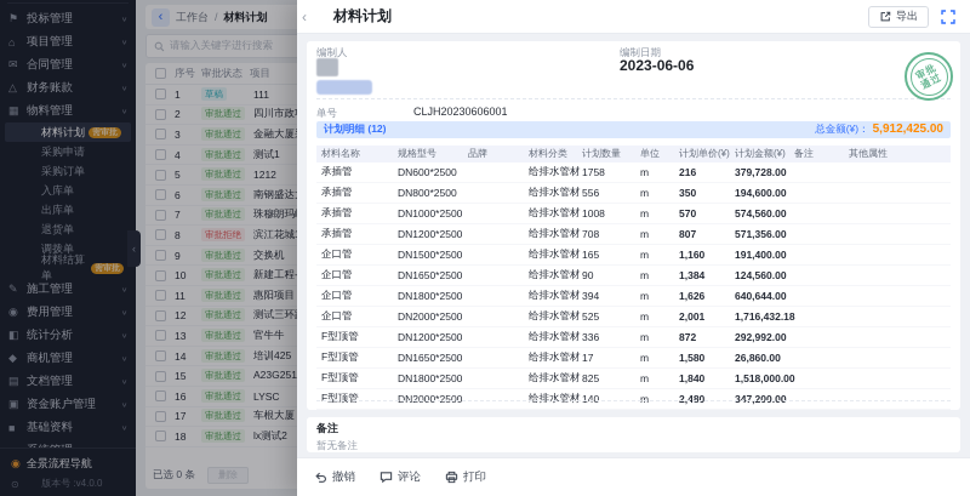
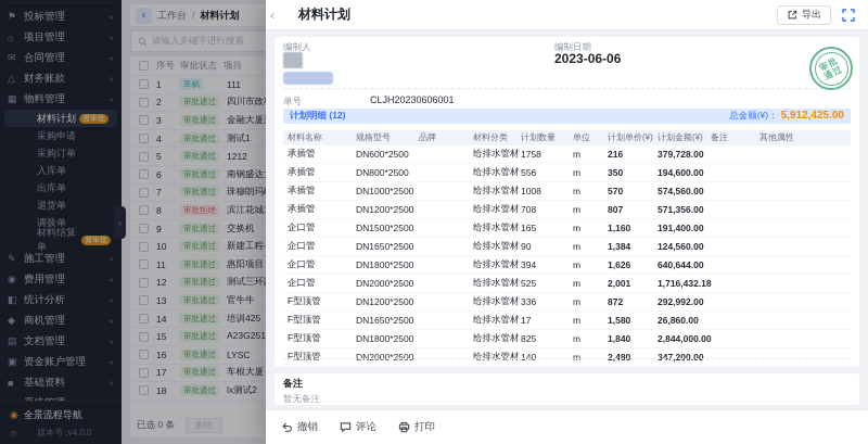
  ⚑
  投标管理
  ⌂
  项目管理
  ✉
  合同管理
  △
  财务账款
  ▦
  物料管理
  材料计划
  采购申请
  采购订单
  入库单
  出库单
  退货单
  调拨单
  材料结算单
  ✎
  施工管理
  ◉
  费用管理
  ◧
  统计分析
  ◆
  商机管理
  ▤
  文档管理
  ▣
  资金账户管理
  ■
  基础资料
  ◉
  全景流程导航
  ⊙
  版本号 :v4.0.0
  ‹
  ‹
  工作台
  /
  材料计划
  请输入关键字进行搜索
  序号
  审批状态
  项目
  1
  草稿
  111
  2
  审批通过
  3
  审批通过
  4
  审批通过
  测试1
  5
  审批通过
  1212
  6
  审批通过
  7
  审批通过
  珠穆朗玛
  8
  审批拒绝
  9
  审批通过
  交换机
  10
  审批通过
  11
  审批通过
  惠阳项目
  12
  审批通过
  测试三环
  13
  审批通过
  官牛牛
  14
  审批通过
  培训425
  15
  审批通过
  A23G251
  16
  审批通过
  LYSC
  17
  审批通过
  车根大厦
  18
  审批通过
  lx测试2
  已选 0 条
  删除
  ‹
  材料计划
  导出
  编制人
  编制日期
  2023-06-06
  单号
  CLJH20230606001
  计划明细 (12)
  总金额(¥)：
  5,912,425.00
  材料名称
  规格型号
  品牌
  材料分类
  计划数量
  单位
  计划单价(¥)
  计划金额(¥)
  备注
  其他属性
  承插管
  DN600*2500
  给排水管材
  1758
  m
  216
  379,728.00
  承插管
  DN800*2500
  给排水管材
  556
  m
  350
  194,600.00
  承插管
  DN1000*2500
  给排水管材
  1008
  m
  570
  574,560.00
  承插管
  DN1200*2500
  给排水管材
  708
  m
  807
  571,356.00
  企口管
  DN1500*2500
  给排水管材
  165
  m
  1,160
  191,400.00
  企口管
  DN1650*2500
  给排水管材
  90
  m
  1,384
  124,560.00
  企口管
  DN1800*2500
  给排水管材
  394
  m
  1,626
  640,644.00
  企口管
  DN2000*2500
  给排水管材
  525
  m
  2,001
  1,716,432.18
  F型顶管
  DN1200*2500
  给排水管材
  336
  m
  872
  292,992.00
  F型顶管
  DN1650*2500
  给排水管材
  17
  m
  1,580
  26,860.00
  F型顶管
  DN1800*2500
  给排水管材
  825
  m
  1,840
- 1,518,000.00
+ 2,844,000.00
  F型顶管
  DN2000*2500
  给排水管材
  140
  m
  2,480
  347,200.00
  备注
  暂无备注
  撤销
  评论
  打印
